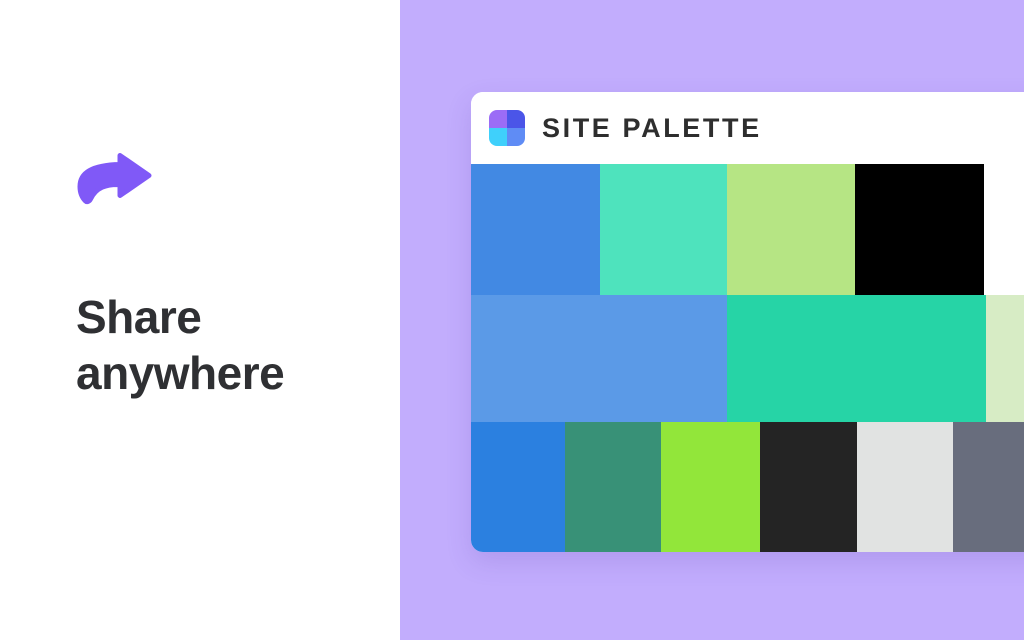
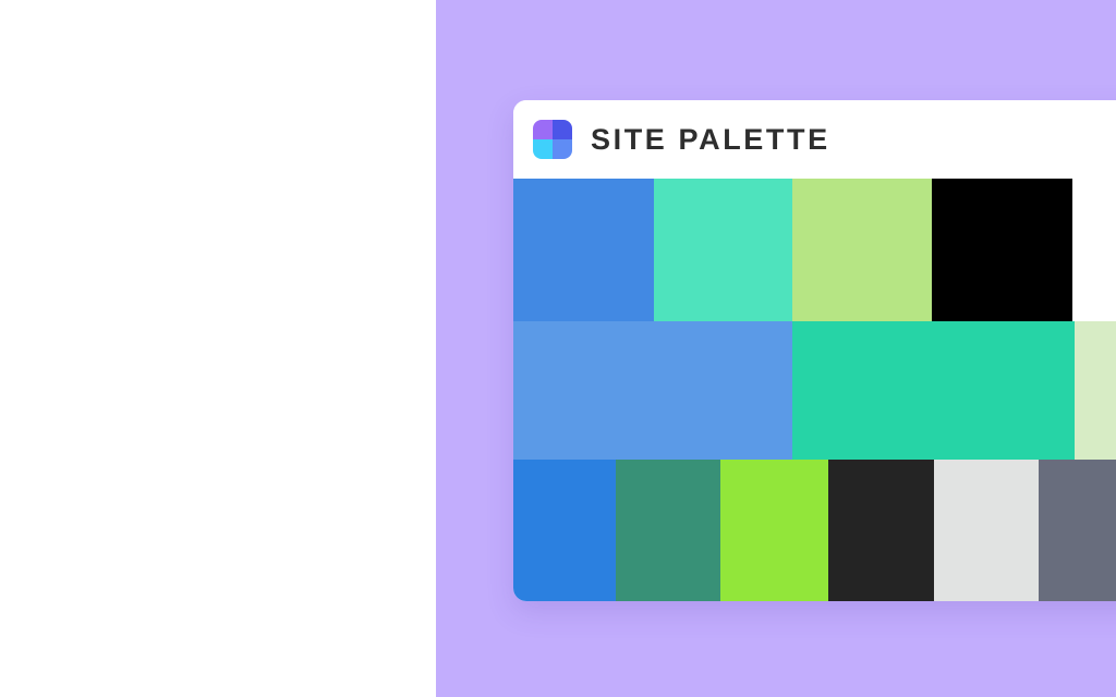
- Share
- anywhere
  SITE PALETTE
